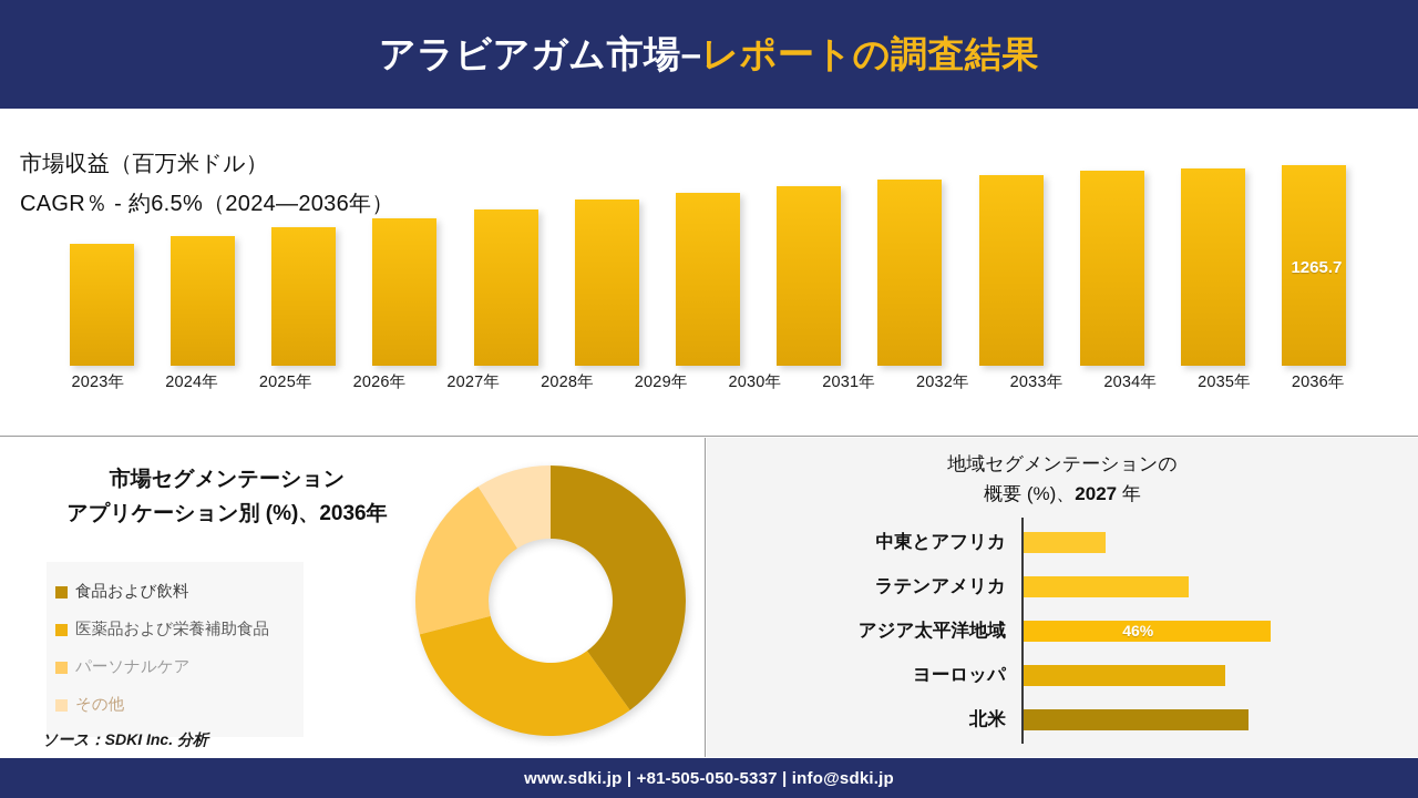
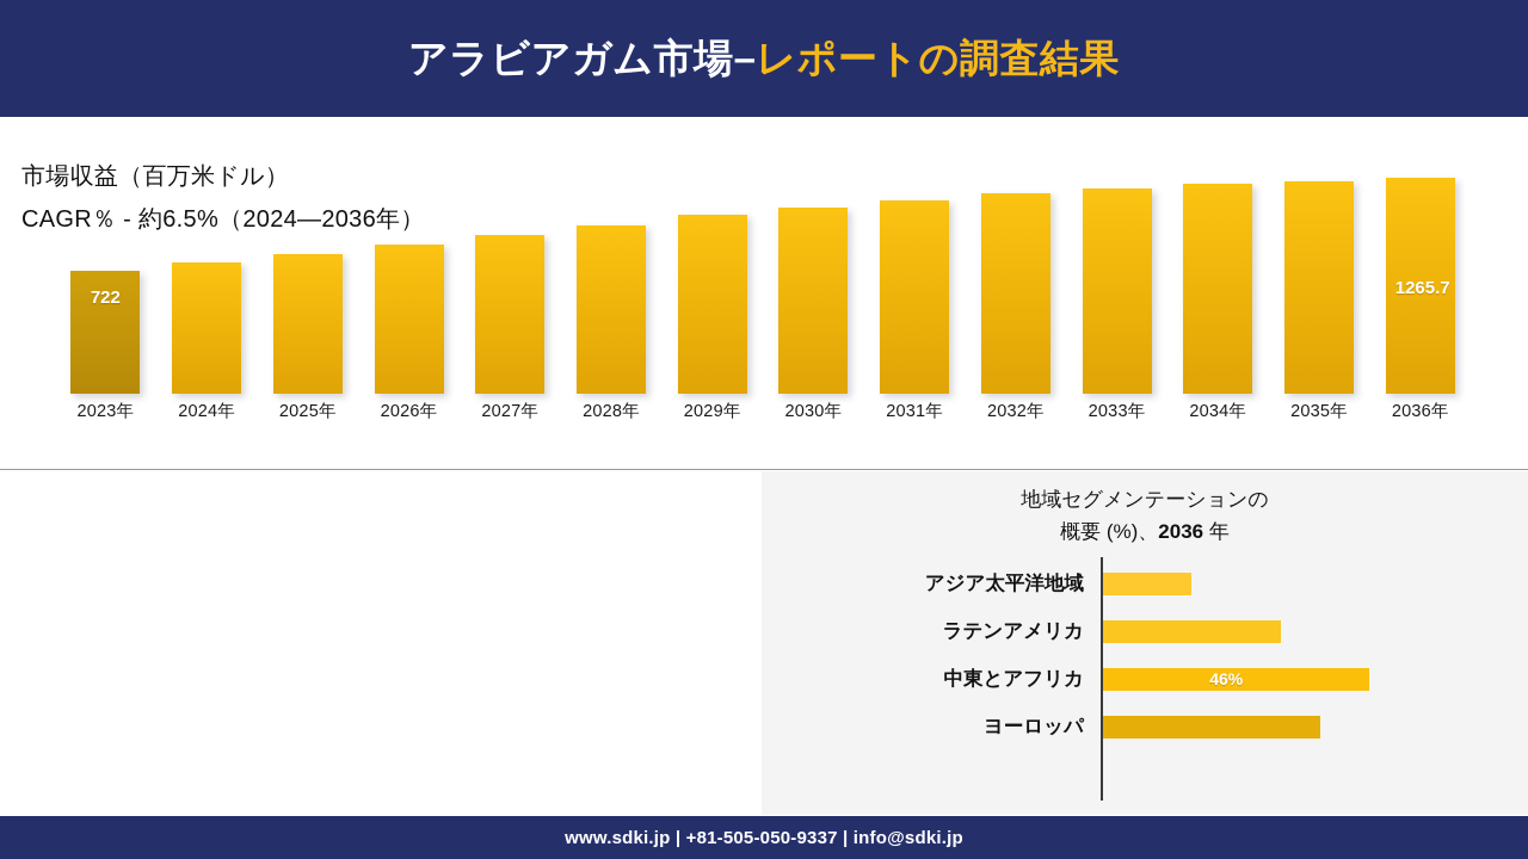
  アラビアガム市場–レポートの調査結果
  市場収益（百万米ドル）
  CAGR％ - 約6.5%（2024―2036年）
+ 722
  1265.7
  2023年
  2024年
  2025年
  2026年
  2027年
  2028年
  2029年
  2030年
  2031年
  2032年
  2033年
  2034年
  2035年
  2036年
- 市場セグメンテーション
- アプリケーション別 (%)、2036年
- 食品および飲料
- 医薬品および栄養補助食品
- パーソナルケア
- その他
- ソース：SDKI Inc. 分析
  地域セグメンテーションの
- 概要 (%)、2027 年
+ 概要 (%)、2036 年
- 中東とアフリカ
+ アジア太平洋地域
  ラテンアメリカ
- アジア太平洋地域
+ 中東とアフリカ
  46%
  ヨーロッパ
- 北米
- www.sdki.jp | +81-505-050-5337 | info@sdki.jp
+ www.sdki.jp | +81-505-050-9337 | info@sdki.jp
